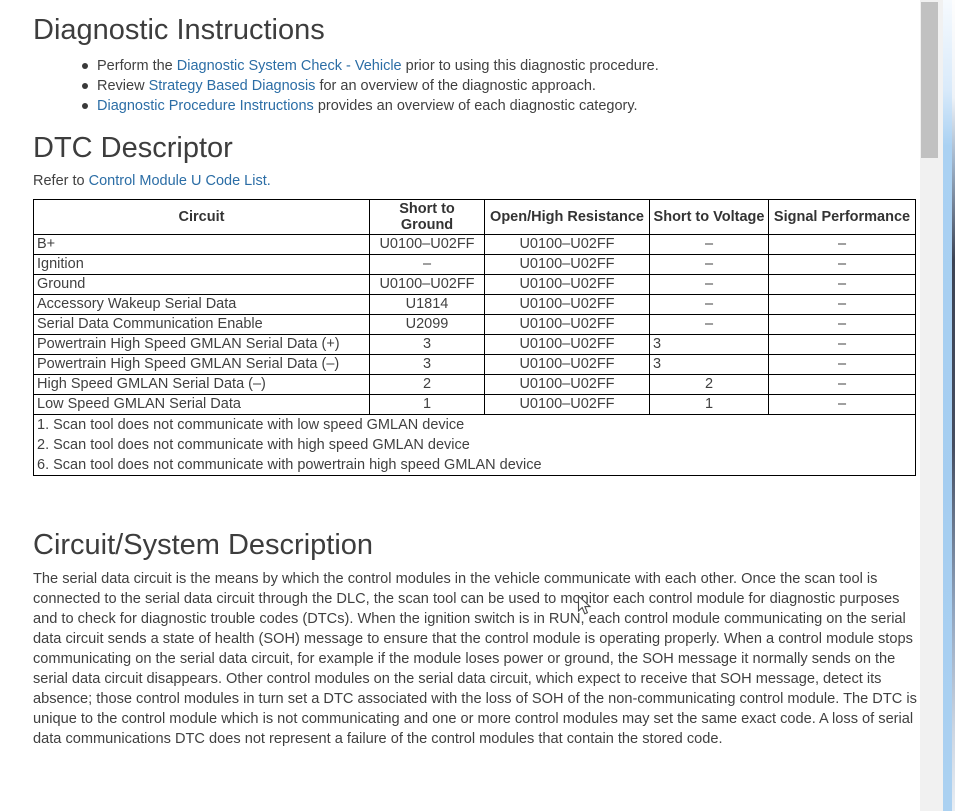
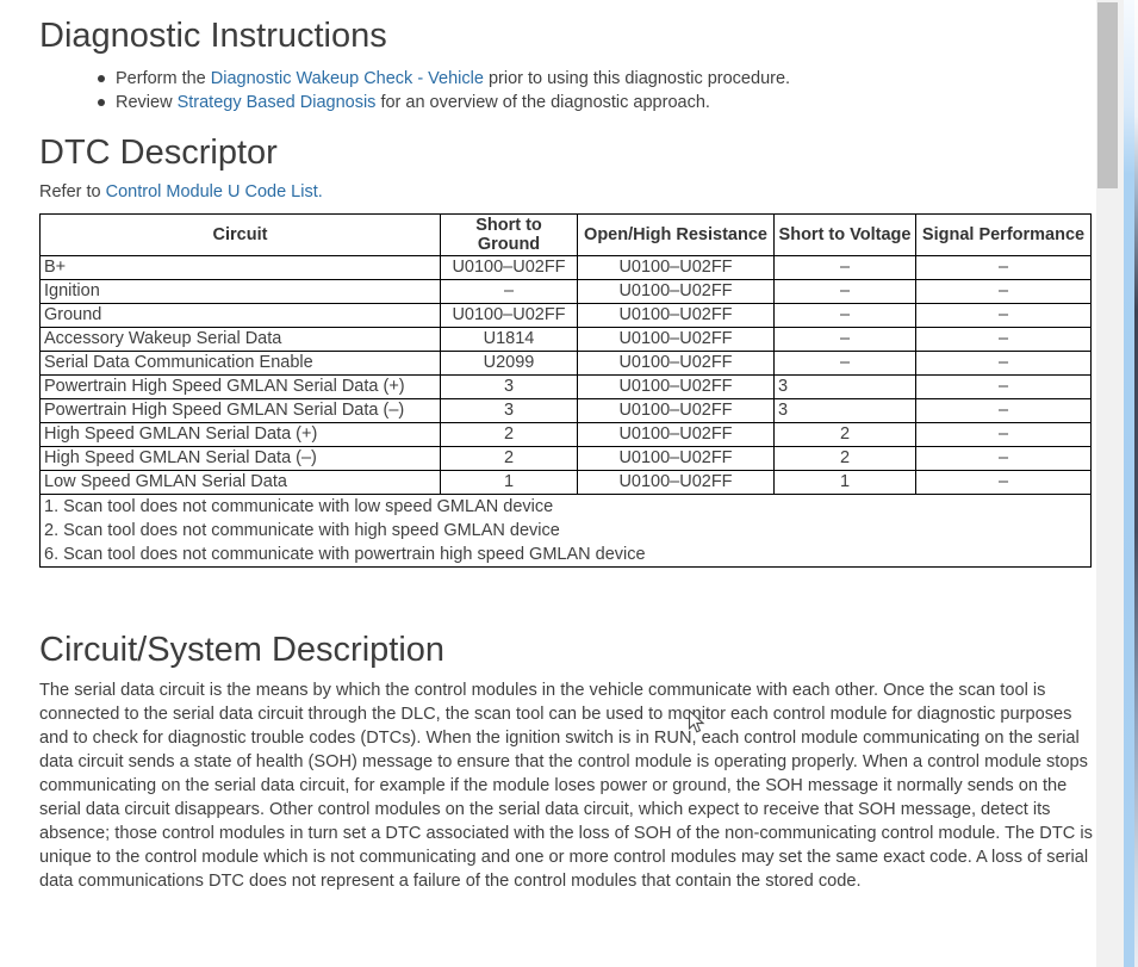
  Diagnostic Instructions
- Perform the Diagnostic System Check - Vehicle prior to using this diagnostic procedure.
+ Perform the Diagnostic Wakeup Check - Vehicle prior to using this diagnostic procedure.
  Review Strategy Based Diagnosis for an overview of the diagnostic approach.
- Diagnostic Procedure Instructions provides an overview of each diagnostic category.
  DTC Descriptor
  Refer to Control Module U Code List.
  Circuit	Short to Ground	Open/High Resistance	Short to Voltage	Signal Performance
  B+	U0100–U02FF	U0100–U02FF	–	–
  Ignition	–	U0100–U02FF	–	–
  Ground	U0100–U02FF	U0100–U02FF	–	–
  Accessory Wakeup Serial Data	U1814	U0100–U02FF	–	–
  Serial Data Communication Enable	U2099	U0100–U02FF	–	–
  Powertrain High Speed GMLAN Serial Data (+)	3	U0100–U02FF	3	–
  Powertrain High Speed GMLAN Serial Data (–)	3	U0100–U02FF	3	–
+ High Speed GMLAN Serial Data (+)	2	U0100–U02FF	2	–
  High Speed GMLAN Serial Data (–)	2	U0100–U02FF	2	–
  Low Speed GMLAN Serial Data	1	U0100–U02FF	1	–
  1. Scan tool does not communicate with low speed GMLAN device 2. Scan tool does not communicate with high speed GMLAN device 6. Scan tool does not communicate with powertrain high speed GMLAN device
  Circuit/System Description
  The serial data circuit is the means by which the control modules in the vehicle communicate with each other. Once the scan tool is connected to the serial data circuit through the DLC, the scan tool can be used to monitor each control module for diagnostic purposes and to check for diagnostic trouble codes (DTCs). When the ignition switch is in RUN, each control module communicating on the serial data circuit sends a state of health (SOH) message to ensure that the control module is operating properly. When a control module stops communicating on the serial data circuit, for example if the module loses power or ground, the SOH message it normally sends on the serial data circuit disappears. Other control modules on the serial data circuit, which expect to receive that SOH message, detect its absence; those control modules in turn set a DTC associated with the loss of SOH of the non-communicating control module. The DTC is unique to the control module which is not communicating and one or more control modules may set the same exact code. A loss of serial data communications DTC does not represent a failure of the control modules that contain the stored code.
